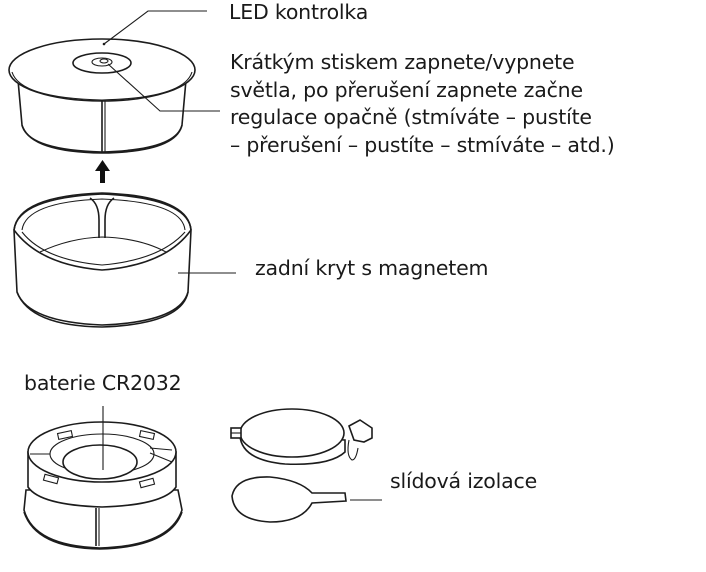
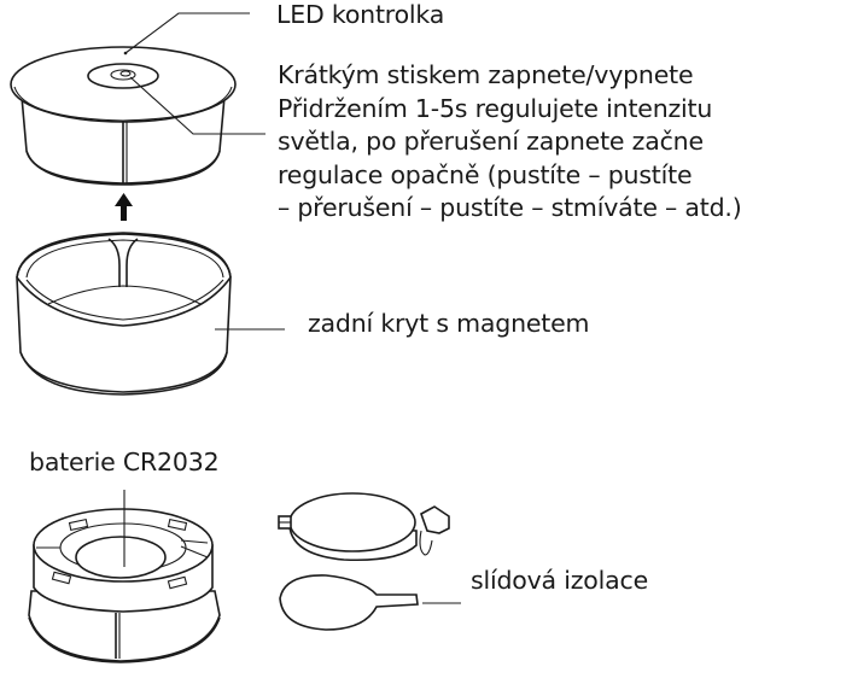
  LED kontrolka
  Krátkým stiskem zapnete/vypnete
+ Přidržením 1-5s regulujete intenzitu
  světla, po přerušení zapnete začne
- regulace opačně (stmíváte – pustíte
+ regulace opačně (pustíte – pustíte
  – přerušení – pustíte – stmíváte – atd.)
  zadní kryt s magnetem
  baterie CR2032
  slídová izolace
